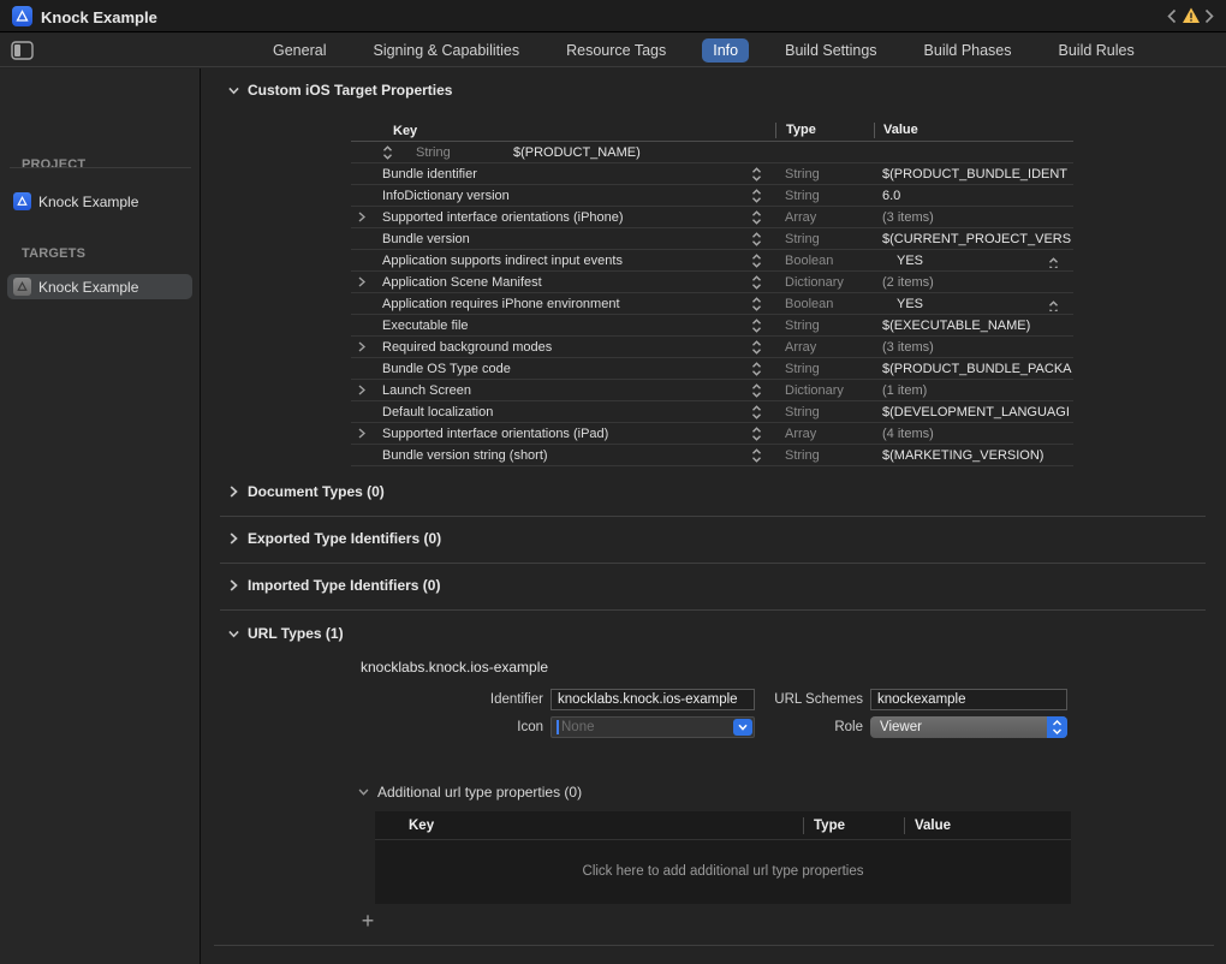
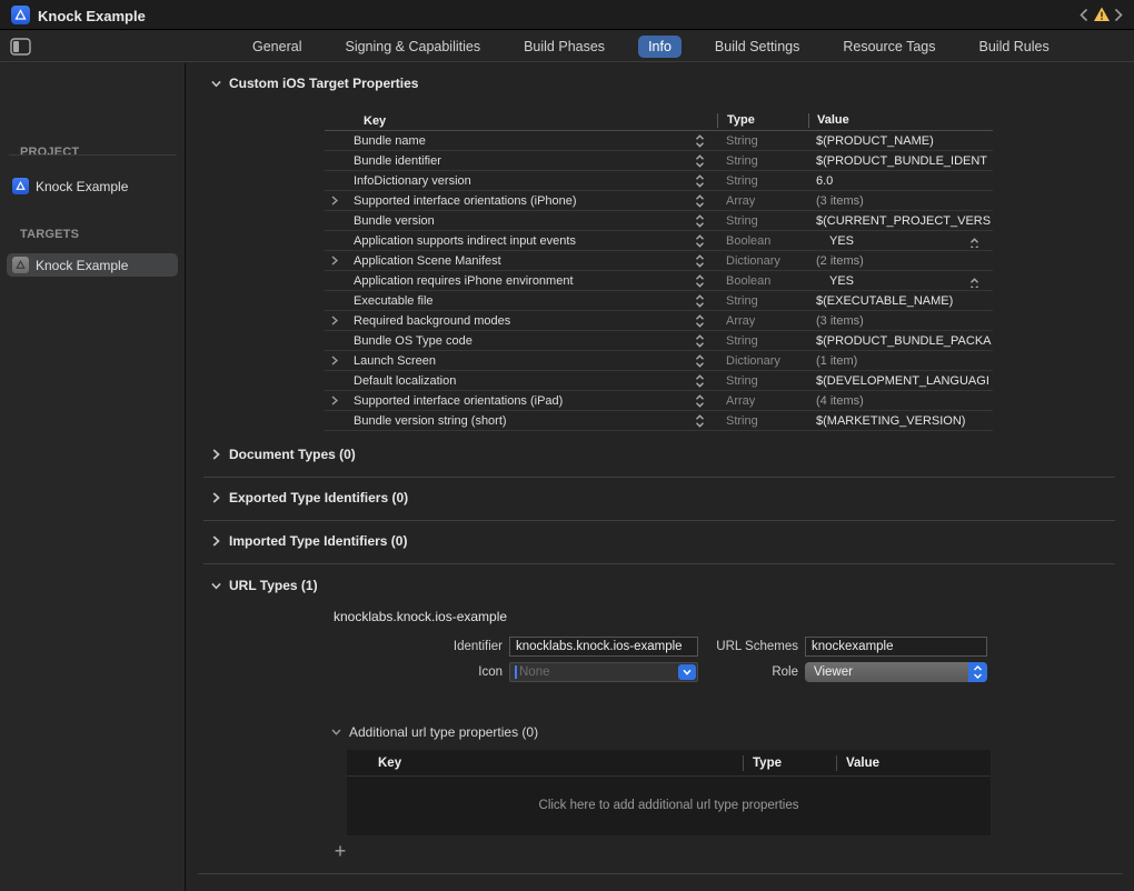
  Knock Example
  General
  Signing & Capabilities
- Resource Tags
+ Build Phases
  Info
  Build Settings
- Build Phases
+ Resource Tags
  Build Rules
  PROJECT
  Knock Example
  TARGETS
  Knock Example
  Custom iOS Target Properties
  Key
  Type
  Value
+ Bundle name
  String
  $(PRODUCT_NAME)
  Bundle identifier
  String
  $(PRODUCT_BUNDLE_IDENT
  InfoDictionary version
  String
  6.0
  Supported interface orientations (iPhone)
  Array
  (3 items)
  Bundle version
  String
  $(CURRENT_PROJECT_VERS
  Application supports indirect input events
  Boolean
  YES
  Application Scene Manifest
  Dictionary
  (2 items)
  Application requires iPhone environment
  Boolean
  YES
  Executable file
  String
  $(EXECUTABLE_NAME)
  Required background modes
  Array
  (3 items)
  Bundle OS Type code
  String
  $(PRODUCT_BUNDLE_PACKA
  Launch Screen
  Dictionary
  (1 item)
  Default localization
  String
  $(DEVELOPMENT_LANGUAGI
  Supported interface orientations (iPad)
  Array
  (4 items)
  Bundle version string (short)
  String
  $(MARKETING_VERSION)
  Document Types (0)
  Exported Type Identifiers (0)
  Imported Type Identifiers (0)
  URL Types (1)
  knocklabs.knock.ios-example
  Identifier
  knocklabs.knock.ios-example
  URL Schemes
  knockexample
  Icon
  None
  Role
  Viewer
  Additional url type properties (0)
  Key
  Type
  Value
  Click here to add additional url type properties
  +
